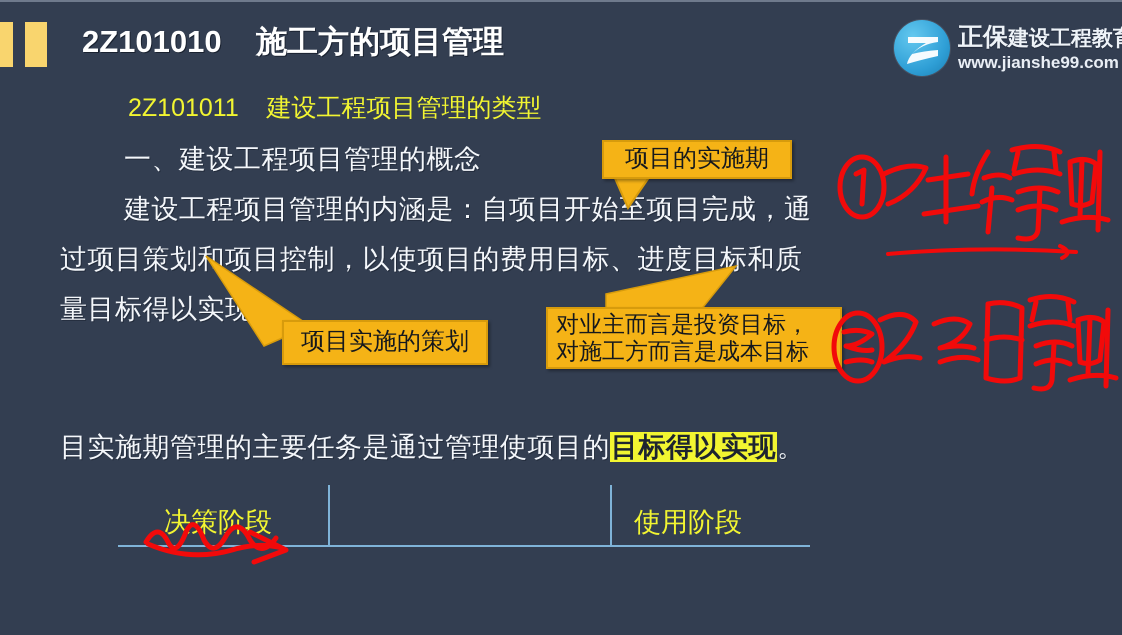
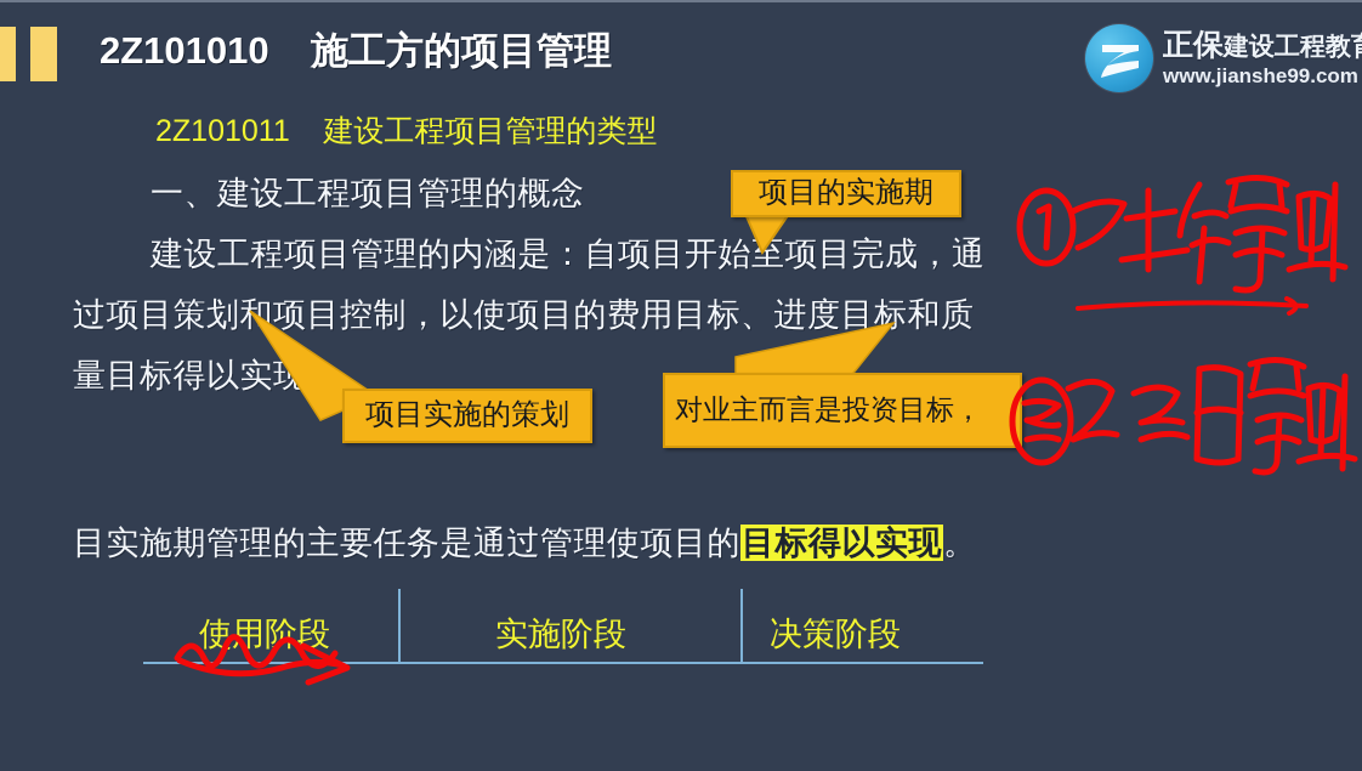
  2Z101010 施工方的项目管理
  2Z101011 建设工程项目管理的类型
  正保建设工程教
  www.jianshe99.com
  一、建设工程项目管理的概念
  建设工程项目管理的内涵是：自项目开始至项目完成，通
  过项目策划项目控制，以使项目的费用目标、进度目标和质
  量目标得以实现
  目实施期管理的主要任务是通过管理使项目的目标得以实现。
  项目的实施期
  项目实施的策划
  对业主而言是投资目标，
- 对施工方而言是成本目标
- 决策阶段
+ 使用阶段
+ 实施阶段
- 使用阶段
+ 决策阶段
